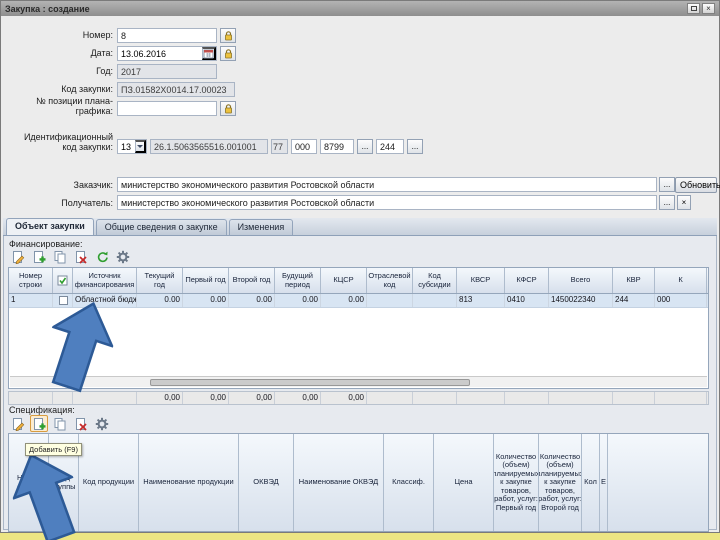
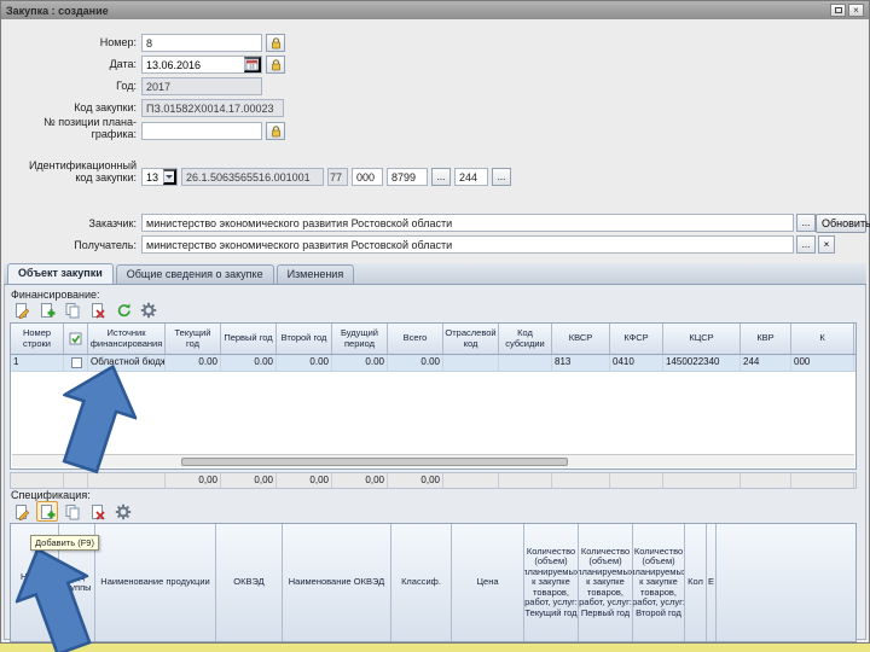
  Закупка : создание
  ×
  Номер:
  Дата:
  Год:
  Код закупки:
  № позиции плана-
  графика:
  Идентификационный
  код закупки:
  Заказчик:
  Получатель:
  8
  13.06.2016
  2017
  ПЗ.01582Х0014.17.00023
  13
  26.1.5063565516.001001
  77
  000
  8799
  ...
  244
  ...
  министерство экономического развития Ростовской области
  ...
  Обновить
  министерство экономического развития Ростовской области
  ...
  ×
  Объект закупки
  Общие сведения о закупке
  Изменения
  Финансирование:
  Номер строки
  Источник финансирования
  Текущий год
  Первый год
  Второй год
  Будущий период
- КЦСР
+ Всего
  Отраслевой код
  Код субсидии
  КВСР
  КФСР
- Всего
+ КЦСР
  КВР
  К
  1
  Областной бюдж
  0.00
  0.00
  0.00
  0.00
  0.00
  813
  0410
  1450022340
  244
  000
  0,00
  0,00
  0,00
  0,00
  0,00
  Спецификация:
- Код продукции
  Наименование продукции
  ОКВЭД
  Наименование ОКВЭД
  Классиф.
  Цена
+ Количество (объем) планируемых к закупке товаров, работ, услуг: Текущий год
  Количество (объем) планируемых к закупке товаров, работ, услуг: Первый год
  Количество (объем) планируемых к закупке товаров, работ, услуг: Второй год
  Кол
  Е
  Добавить (F9)
